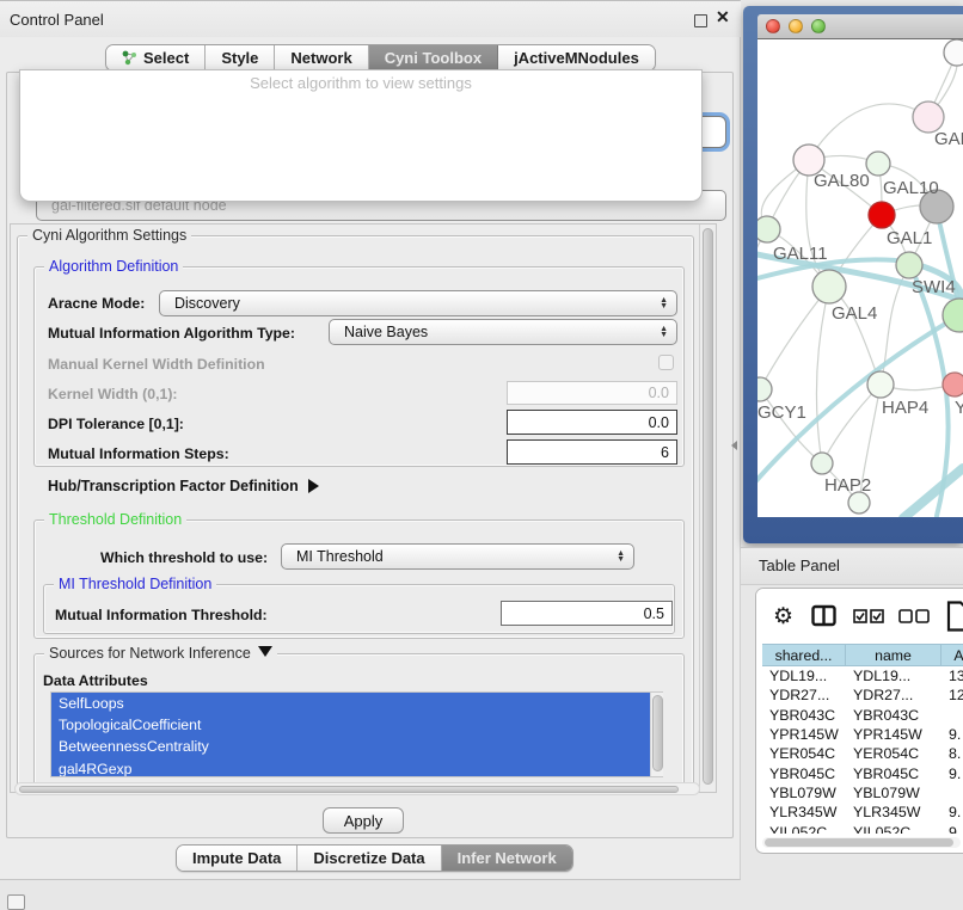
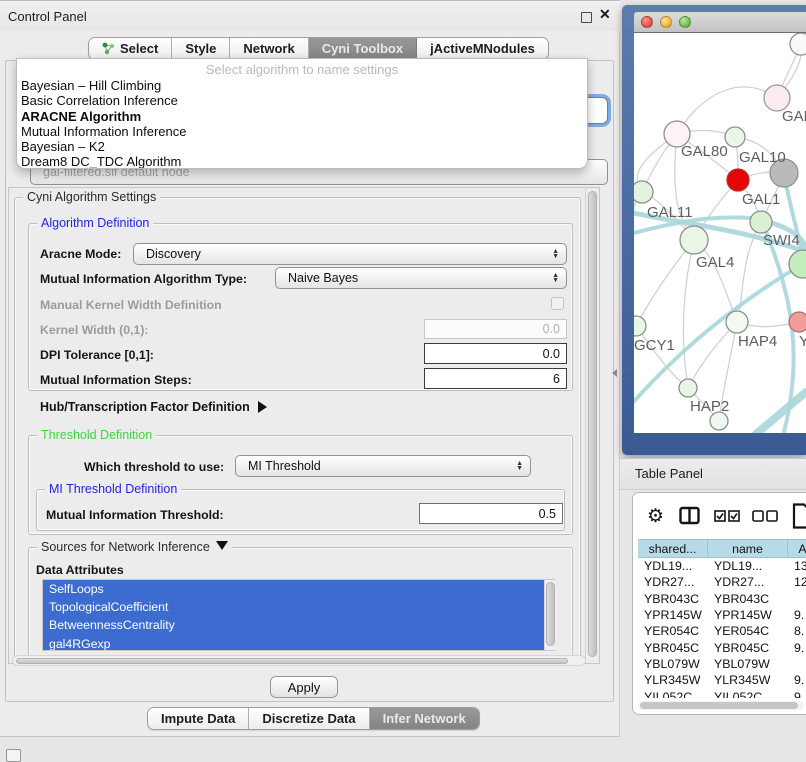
  Control Panel
  ✕
  Select
  Style
  Network
  Cyni Toolbox
  jActiveMNodules
  gal-filtered.sif default node
- Select algorithm to view settings
+ Select algorithm to name settings
+ Bayesian – Hill Climbing
+ Basic Correlation Inference
+ ARACNE Algorithm
+ Mutual Information Inference
+ Bayesian – K2
+ Dream8 DC_TDC Algorithm
  Cyni Algorithm Settings
  Algorithm Definition
  Aracne Mode:
  Discovery
  Mutual Information Algorithm Type:
  Naive Bayes
  Manual Kernel Width Definition
  Kernel Width (0,1):
  0.0
  DPI Tolerance [0,1]:
  0.0
  Mutual Information Steps:
  6
  Hub/Transcription Factor Definition
  Threshold Definition
  Which threshold to use:
  MI Threshold
  MI Threshold Definition
  Mutual Information Threshold:
  0.5
  Sources for Network Inference
  Data Attributes
  SelfLoops
  TopologicalCoefficient
  BetweennessCentrality
  gal4RGexp
  Apply
  Impute Data
  Discretize Data
  Infer Network
  GAL80
  GAL10
  GAL1
  GAL11
  SWI4
  GAL4
  GCY1
  HAP4
  Y
  HAP2
  Table Panel
  ⚙
  shared...
  name
  A
  YDL19...
  YDL19...
  13
  YDR27...
  YDR27...
  12
  YBR043C
  YBR043C
  YPR145W
  YPR145W
  9.
  YER054C
  YER054C
  8.
  YBR045C
  YBR045C
  9.
  YBL079W
  YBL079W
  YLR345W
  YLR345W
  9.
  YIL052C
  YIL052C
  9.
